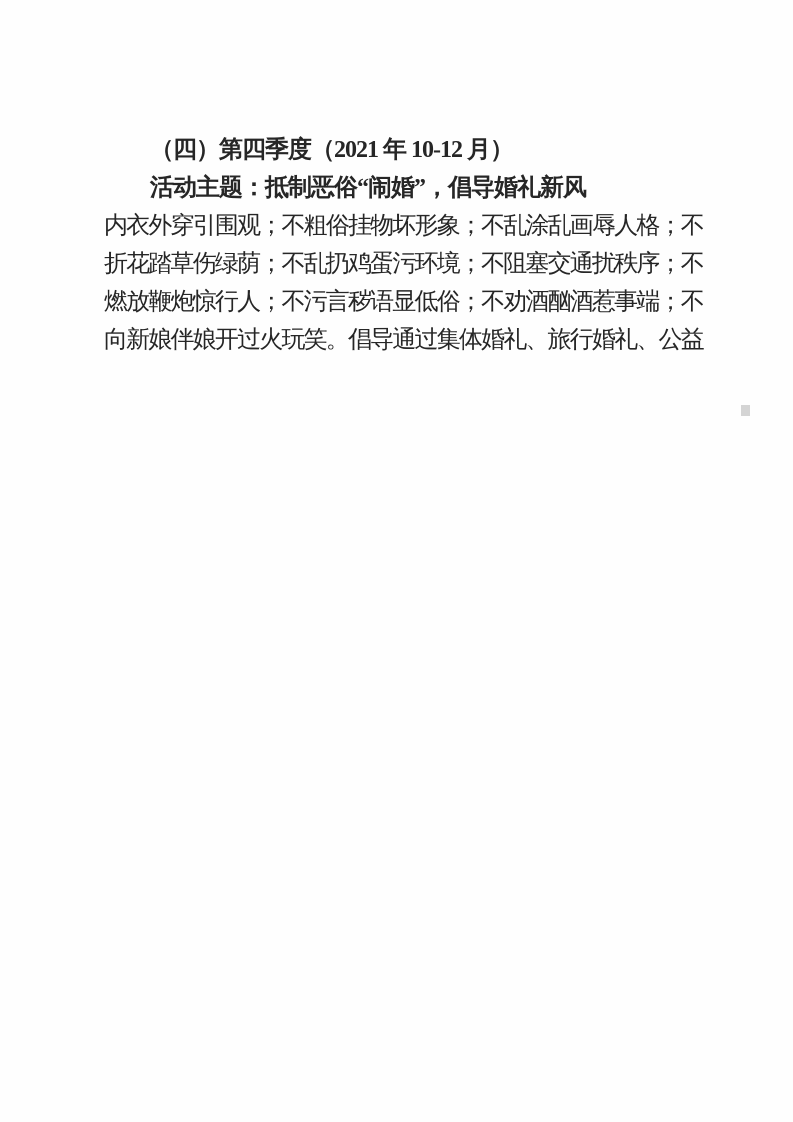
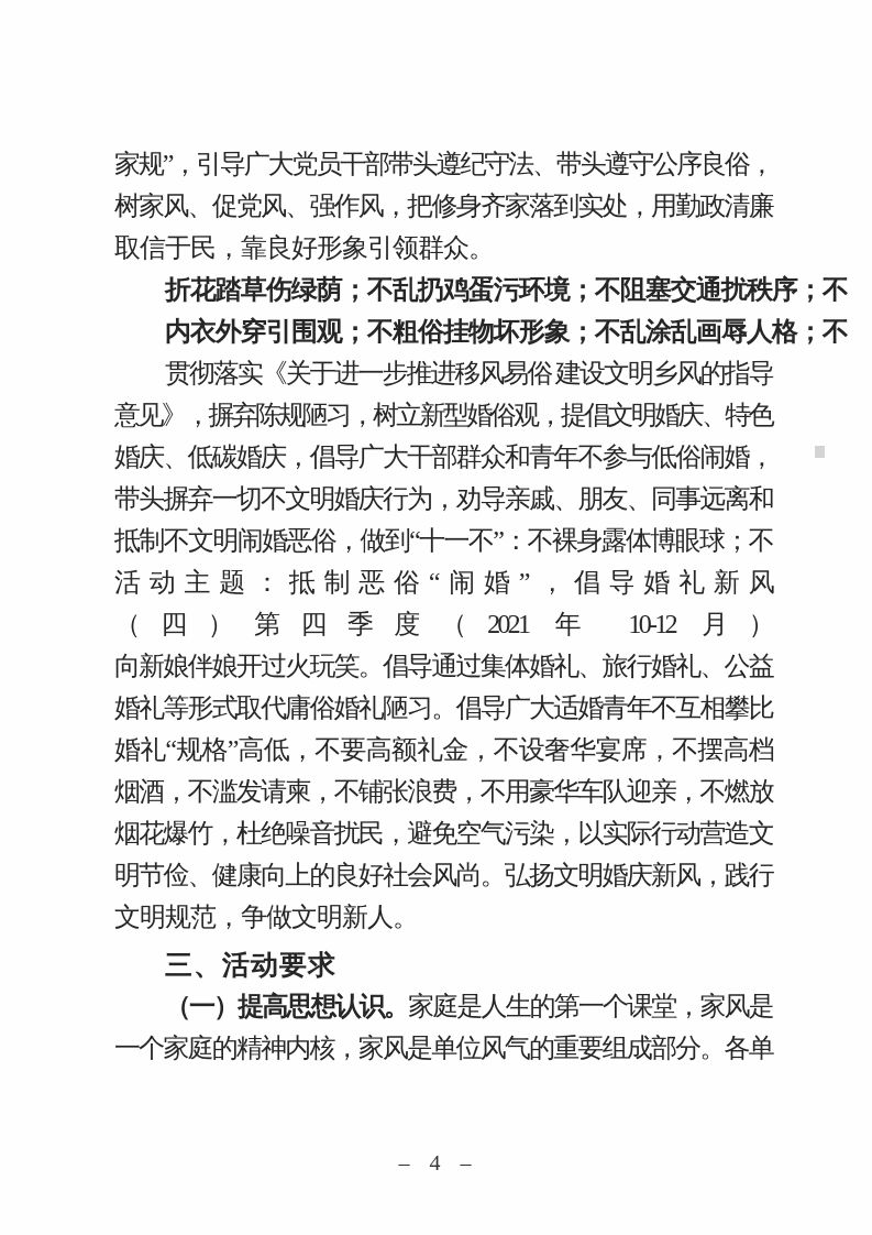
+ 家规”，引导广大党员干部带头遵纪守法、带头遵守公序良俗，
+ 树家风、促党风、强作风，把修身齐家落到实处，用勤政清廉
+ 取信于民，靠良好形象引领群众。
- （四）第四季度（2021 年 10-12 月）
+ 折花踏草伤绿荫；不乱扔鸡蛋污环境；不阻塞交通扰秩序；不
- 活动主题：抵制恶俗“闹婚”，倡导婚礼新风
+ 内衣外穿引围观；不粗俗挂物坏形象；不乱涂乱画辱人格；不
+ 贯彻落实《关于进一步推进移风易俗 建设文明乡风的指导
+ 意见》，摒弃陈规陋习，树立新型婚俗观，提倡文明婚庆、特色
+ 婚庆、低碳婚庆，倡导广大干部群众和青年不参与低俗闹婚，
+ 带头摒弃一切不文明婚庆行为，劝导亲戚、朋友、同事远离和
+ 抵制不文明闹婚恶俗，做到“十一不”：不裸身露体博眼球；不
- 内衣外穿引围观；不粗俗挂物坏形象；不乱涂乱画辱人格；不
+ 活动主题：抵制恶俗“闹婚”，倡导婚礼新风
- 折花踏草伤绿荫；不乱扔鸡蛋污环境；不阻塞交通扰秩序；不
+ （四）第四季度（2021 年 10-12 月）
- 燃放鞭炮惊行人；不污言秽语显低俗；不劝酒酗酒惹事端；不
  向新娘伴娘开过火玩笑。倡导通过集体婚礼、旅行婚礼、公益
+ 婚礼等形式取代庸俗婚礼陋习。倡导广大适婚青年不互相攀比
+ 婚礼“规格”高低，不要高额礼金，不设奢华宴席，不摆高档
+ 烟酒，不滥发请柬，不铺张浪费，不用豪华车队迎亲，不燃放
+ 烟花爆竹，杜绝噪音扰民，避免空气污染，以实际行动营造文
+ 明节俭、健康向上的良好社会风尚。弘扬文明婚庆新风，践行
+ 文明规范，争做文明新人。
+ 三、活动要求
+ （一）提高思想认识。家庭是人生的第一个课堂，家风是
+ 一个家庭的精神内核，家风是单位风气的重要组成部分。各单
+ – 4 –
